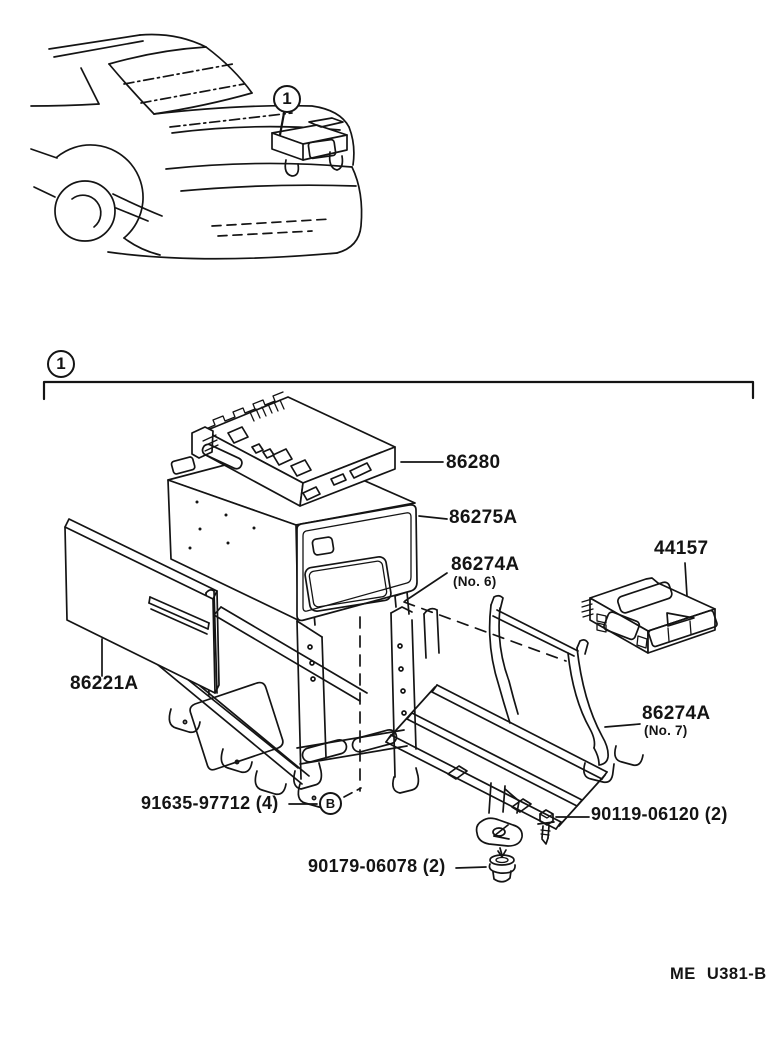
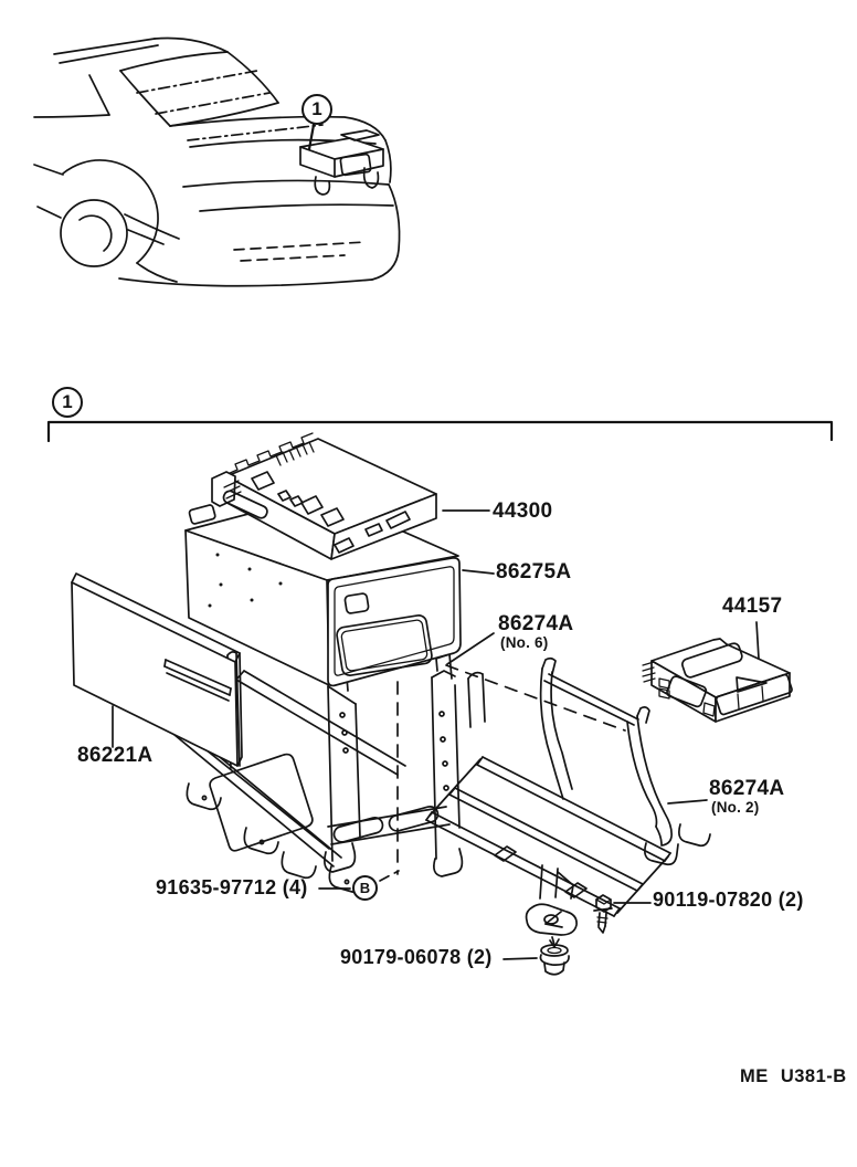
  1
  1
  B
- 86280
+ 44300
  86275A
  86274A
  (No. 6)
  44157
  86221A
  86274A
- (No. 7)
+ (No. 2)
  91635-97712 (4)
- 90119-06120 (2)
+ 90119-07820 (2)
  90179-06078 (2)
  ME U381-B
